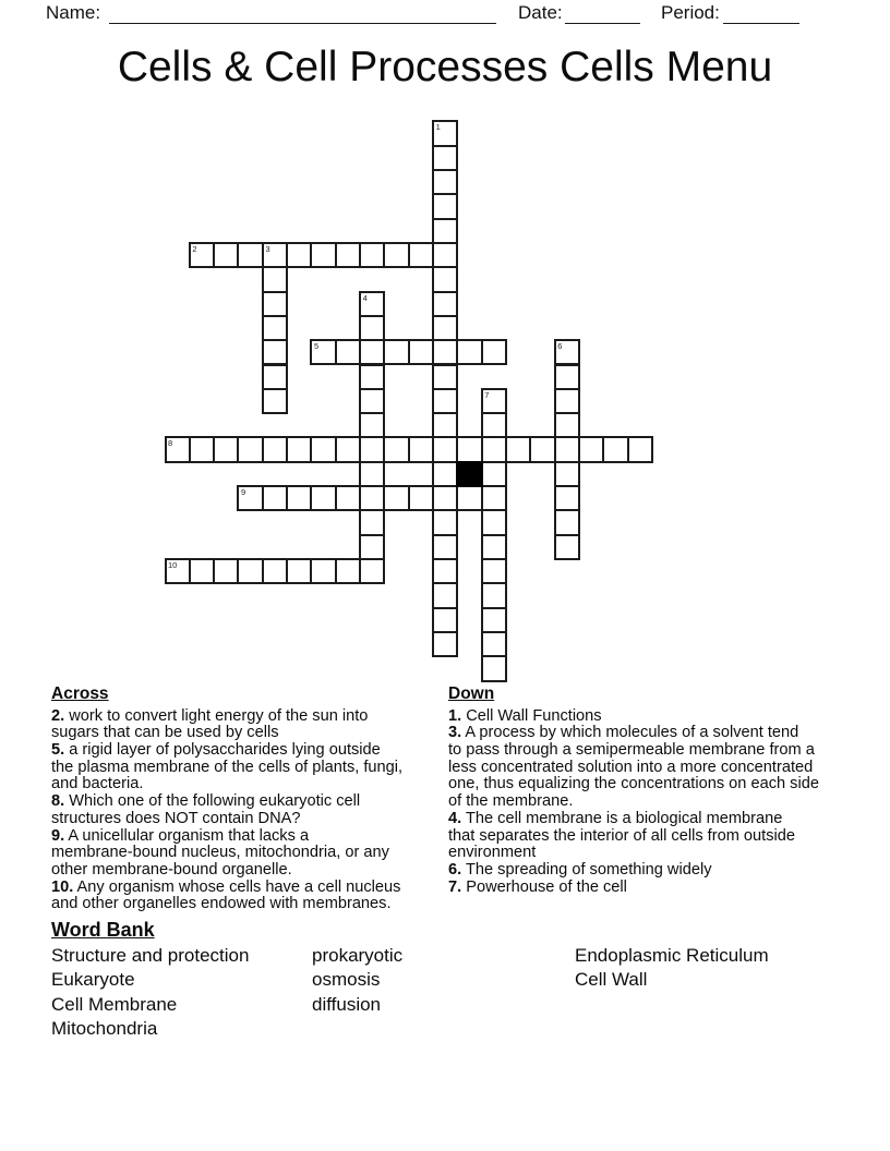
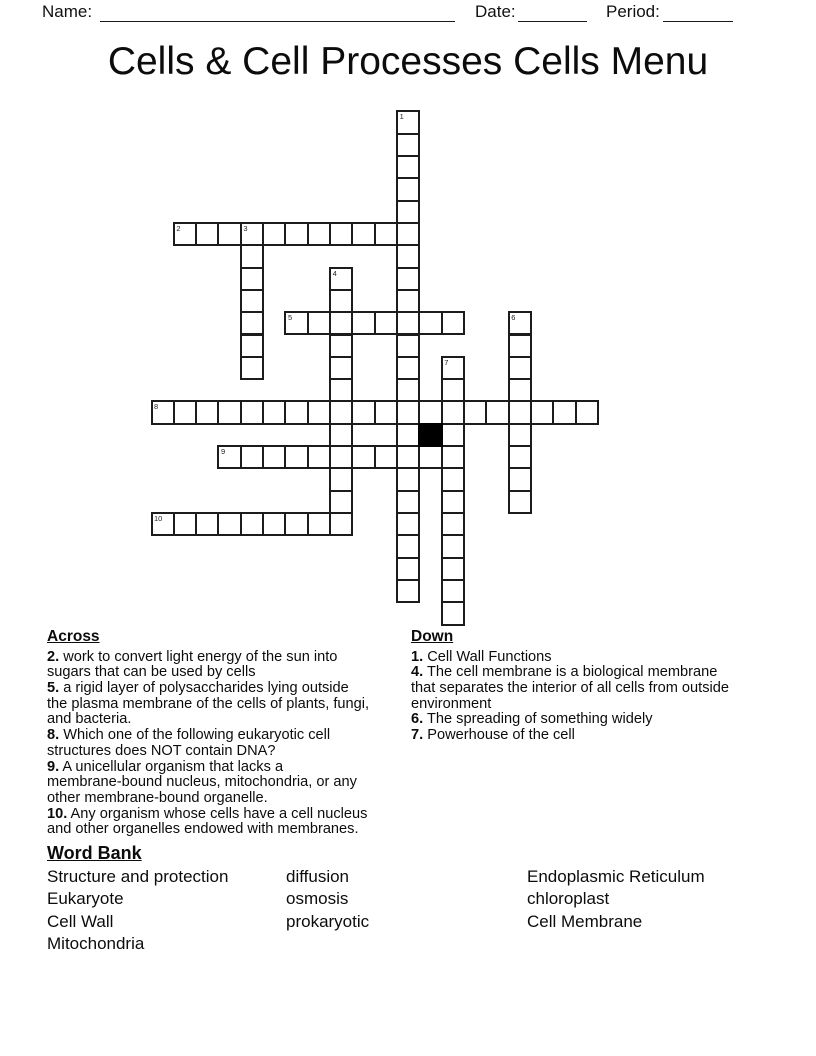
  Name:
  Date:
  Period:
  Cells & Cell Processes Cells Menu
  1
  2
  3
  4
  5
  6
  7
  8
  9
  10
  Across
  2. work to convert light energy of the sun into
  sugars that can be used by cells
  5. a rigid layer of polysaccharides lying outside
  the plasma membrane of the cells of plants, fungi,
  and bacteria.
  8. Which one of the following eukaryotic cell
  structures does NOT contain DNA?
  9. A unicellular organism that lacks a
  membrane-bound nucleus, mitochondria, or any
  other membrane-bound organelle.
  10. Any organism whose cells have a cell nucleus
  and other organelles endowed with membranes.
  Down
  1. Cell Wall Functions
- 3. A process by which molecules of a solvent tend
- to pass through a semipermeable membrane from a
- less concentrated solution into a more concentrated
- one, thus equalizing the concentrations on each side
- of the membrane.
  4. The cell membrane is a biological membrane
  that separates the interior of all cells from outside
  environment
  6. The spreading of something widely
  7. Powerhouse of the cell
  Word Bank
  Structure and protection
  Eukaryote
- Cell Membrane
+ Cell Wall
  Mitochondria
- prokaryotic
+ diffusion
  osmosis
- diffusion
+ prokaryotic
  Endoplasmic Reticulum
+ chloroplast
- Cell Wall
+ Cell Membrane
